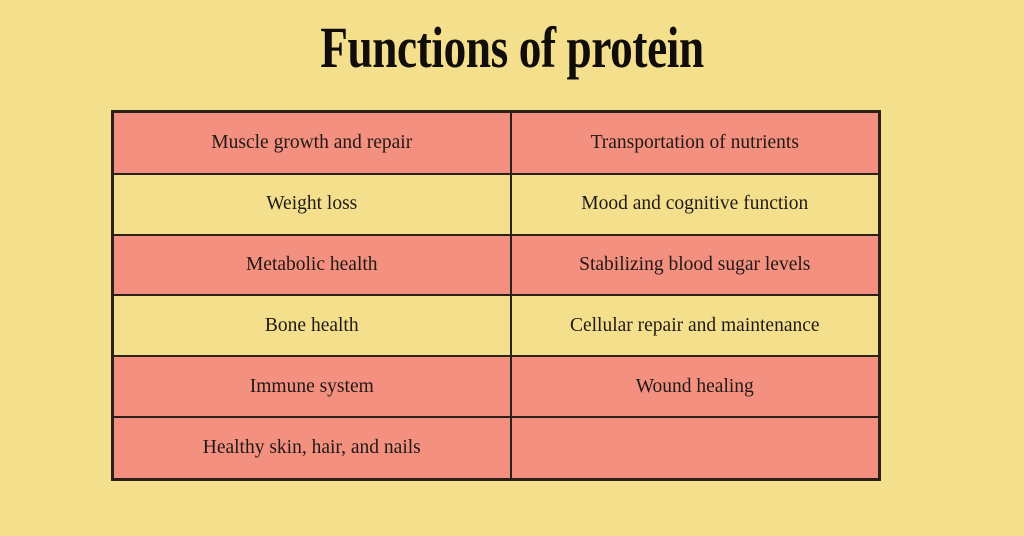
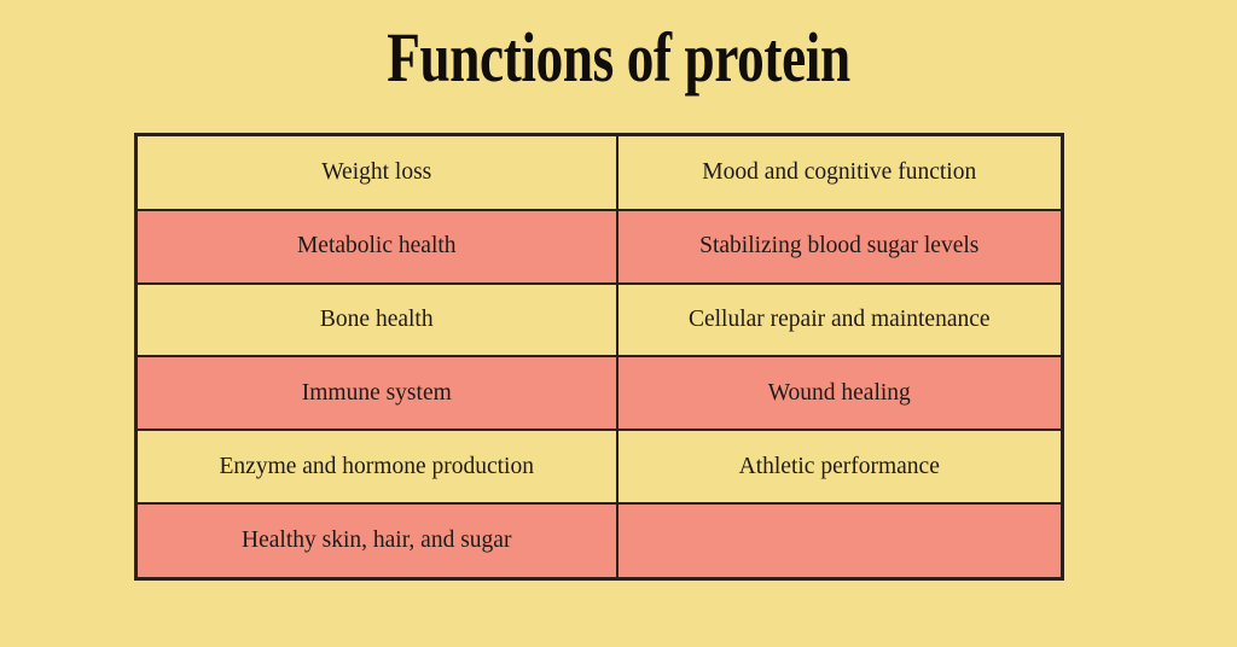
  Functions of protein
- Muscle growth and repair	Transportation of nutrients
  Weight loss	Mood and cognitive function
  Metabolic health	Stabilizing blood sugar levels
  Bone health	Cellular repair and maintenance
  Immune system	Wound healing
+ Enzyme and hormone production	Athletic performance
- Healthy skin, hair, and nails
+ Healthy skin, hair, and sugar
